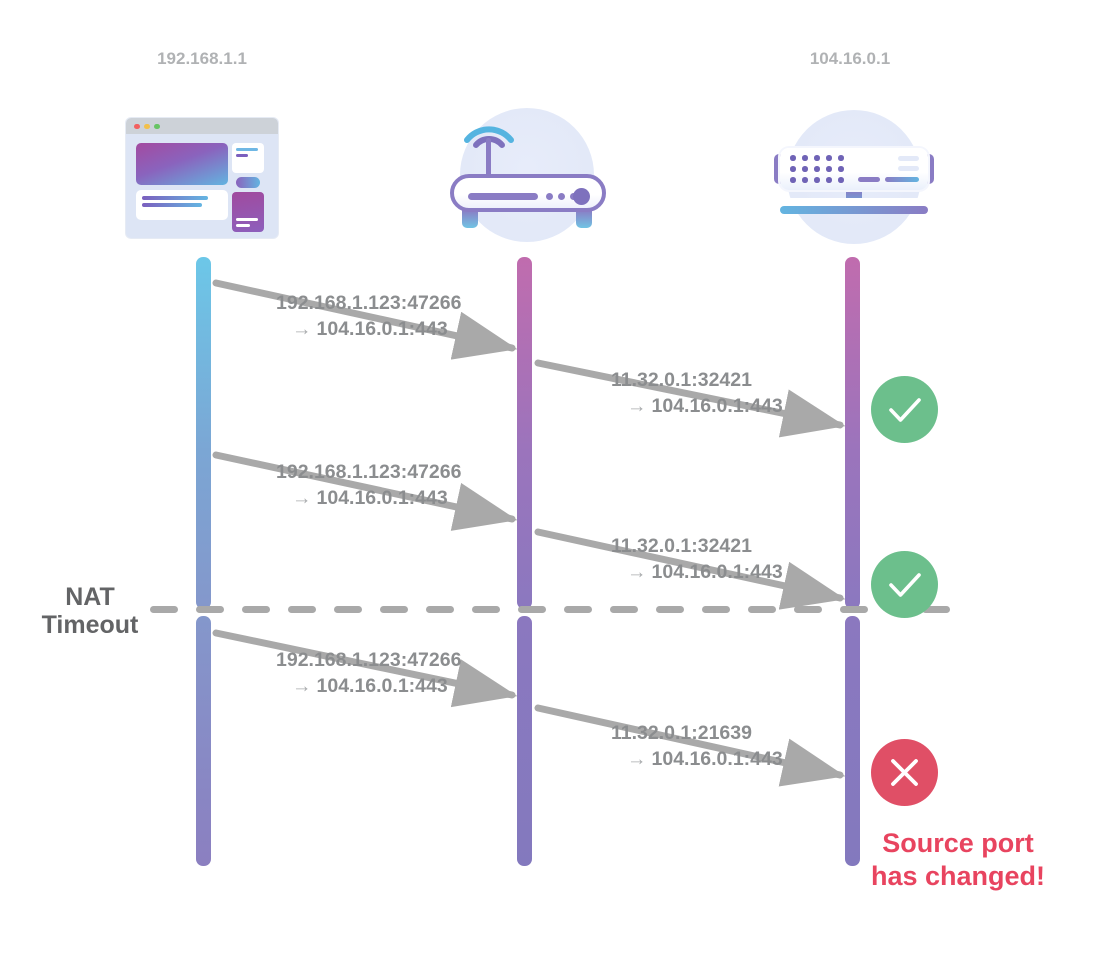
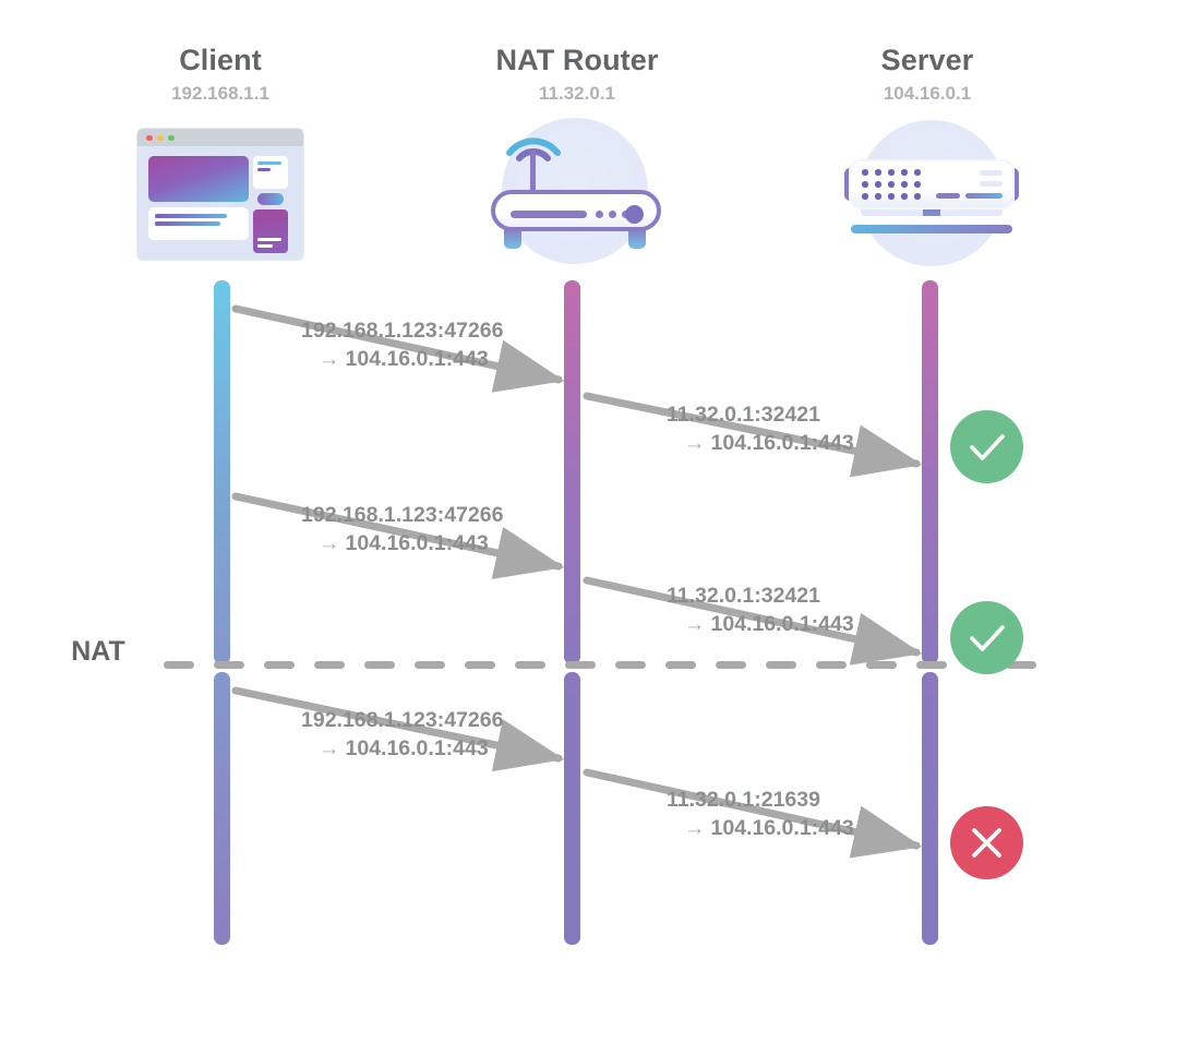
+ Client
  192.168.1.1
+ NAT Router
+ 11.32.0.1
+ Server
  104.16.0.1
  192.168.1.123:47266
  → 104.16.0.1:443
  11.32.0.1:32421
  → 104.16.0.1:443
  192.168.1.123:47266
  → 104.16.0.1:443
  11.32.0.1:32421
  → 104.16.0.1:443
  192.168.1.123:47266
  → 104.16.0.1:443
  11.32.0.1:21639
  → 104.16.0.1:443
  NAT
- Timeout
- Source port
- has changed!
